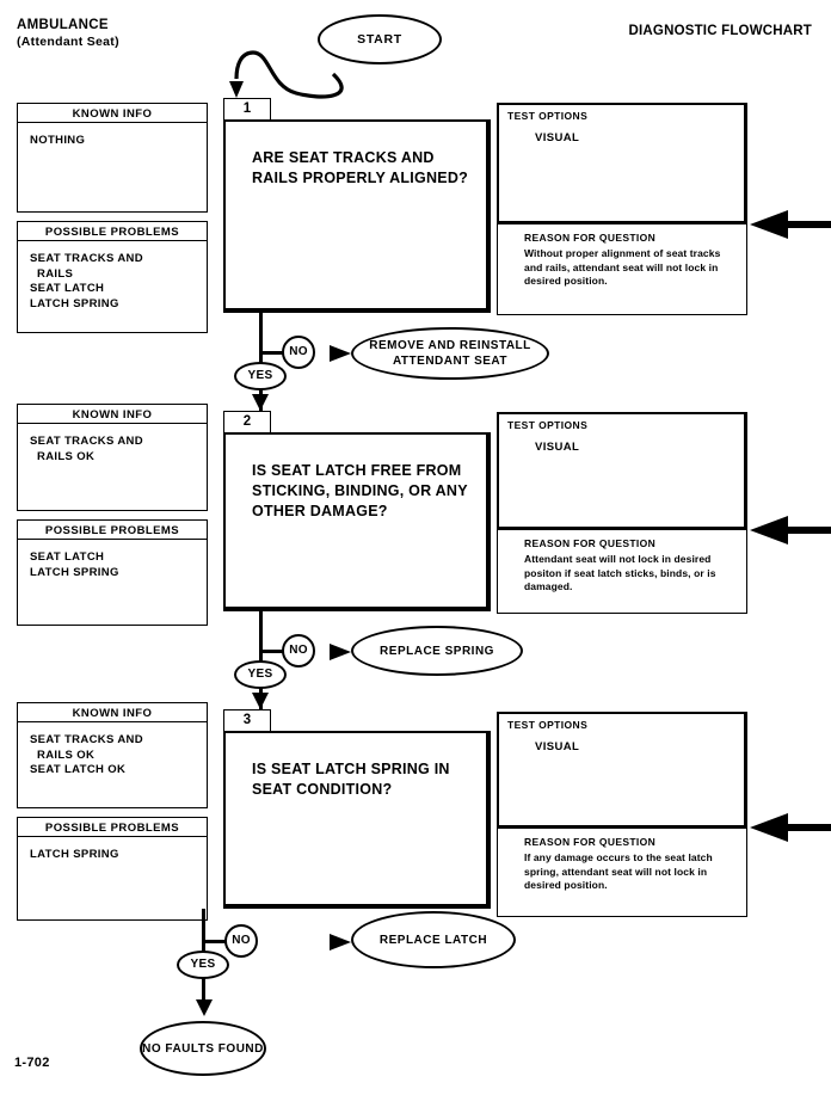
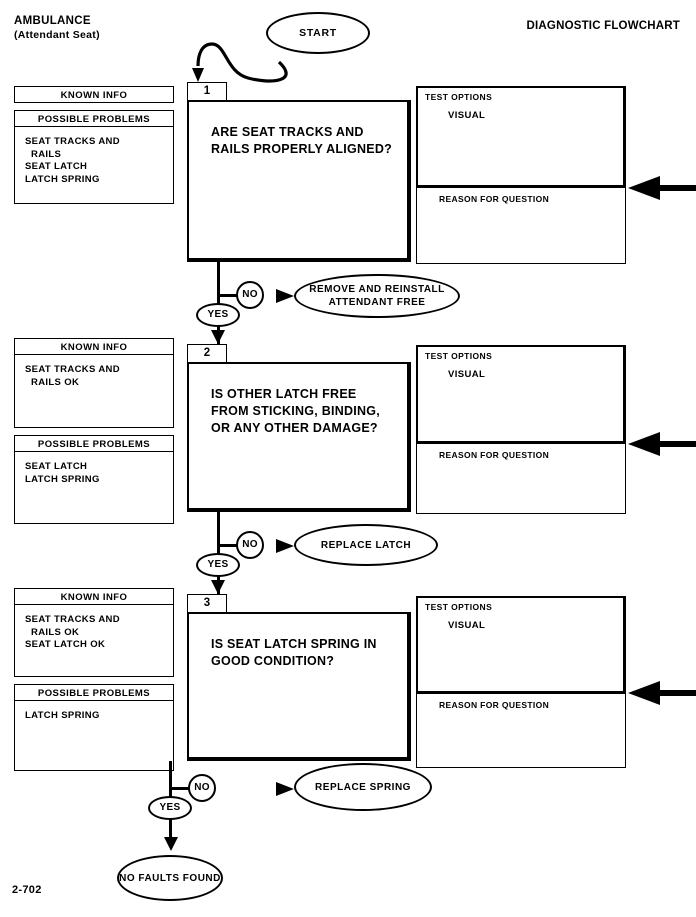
  AMBULANCE
  (Attendant Seat)
  DIAGNOSTIC FLOWCHART
  START
  KNOWN INFO
- NOTHING
  POSSIBLE PROBLEMS
  SEAT TRACKS AND
  RAILS
  SEAT LATCH
  LATCH SPRING
  1
  ARE SEAT TRACKS AND RAILS PROPERLY ALIGNED?
  TEST OPTIONS
  VISUAL
  REASON FOR QUESTION
- Without proper alignment of seat tracks and rails, attendant seat will not lock in desired position.
  NO
  YES
- REMOVE AND REINSTALL ATTENDANT SEAT
+ REMOVE AND REINSTALL ATTENDANT FREE
  KNOWN INFO
  SEAT TRACKS AND
  RAILS OK
  POSSIBLE PROBLEMS
  SEAT LATCH
  LATCH SPRING
  2
- IS SEAT LATCH FREE FROM STICKING, BINDING, OR ANY OTHER DAMAGE?
+ IS OTHER LATCH FREE FROM STICKING, BINDING, OR ANY OTHER DAMAGE?
  TEST OPTIONS
  VISUAL
  REASON FOR QUESTION
- Attendant seat will not lock in desired positon if seat latch sticks, binds, or is damaged.
  NO
  YES
- REPLACE SPRING
+ REPLACE LATCH
  KNOWN INFO
  SEAT TRACKS AND
  RAILS OK
  SEAT LATCH OK
  POSSIBLE PROBLEMS
  LATCH SPRING
  3
- IS SEAT LATCH SPRING IN SEAT CONDITION?
+ IS SEAT LATCH SPRING IN GOOD CONDITION?
  TEST OPTIONS
  VISUAL
  REASON FOR QUESTION
- If any damage occurs to the seat latch spring, attendant seat will not lock in desired position.
  NO
  YES
- REPLACE LATCH
+ REPLACE SPRING
  NO FAULTS FOUND
- 1-702
+ 2-702
